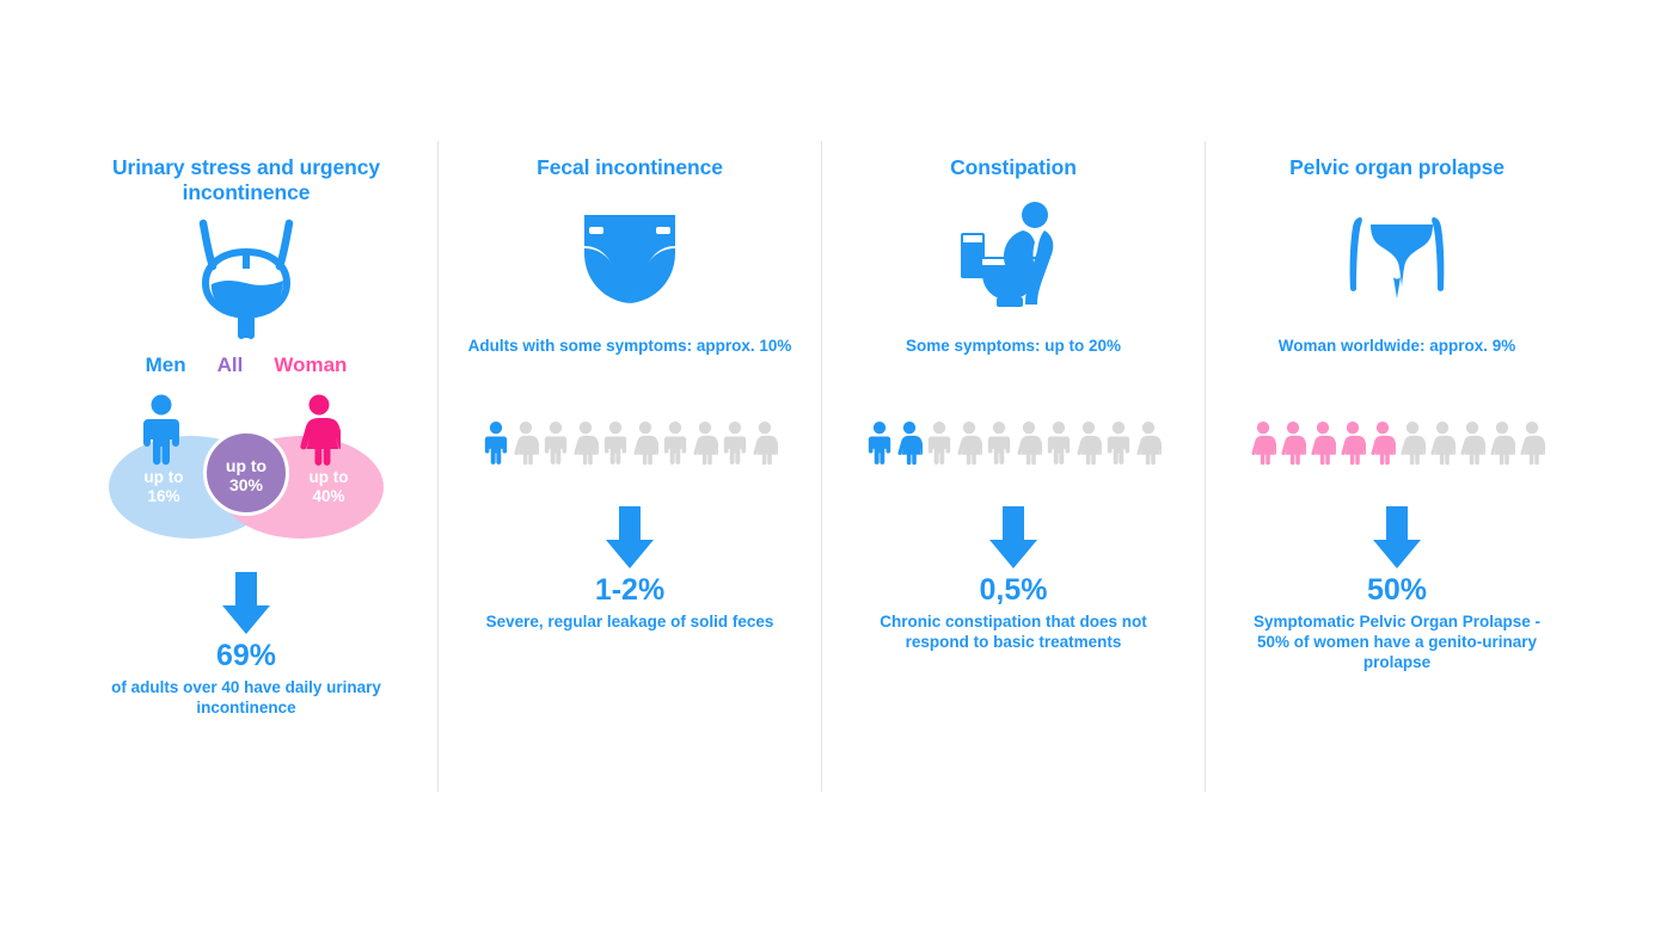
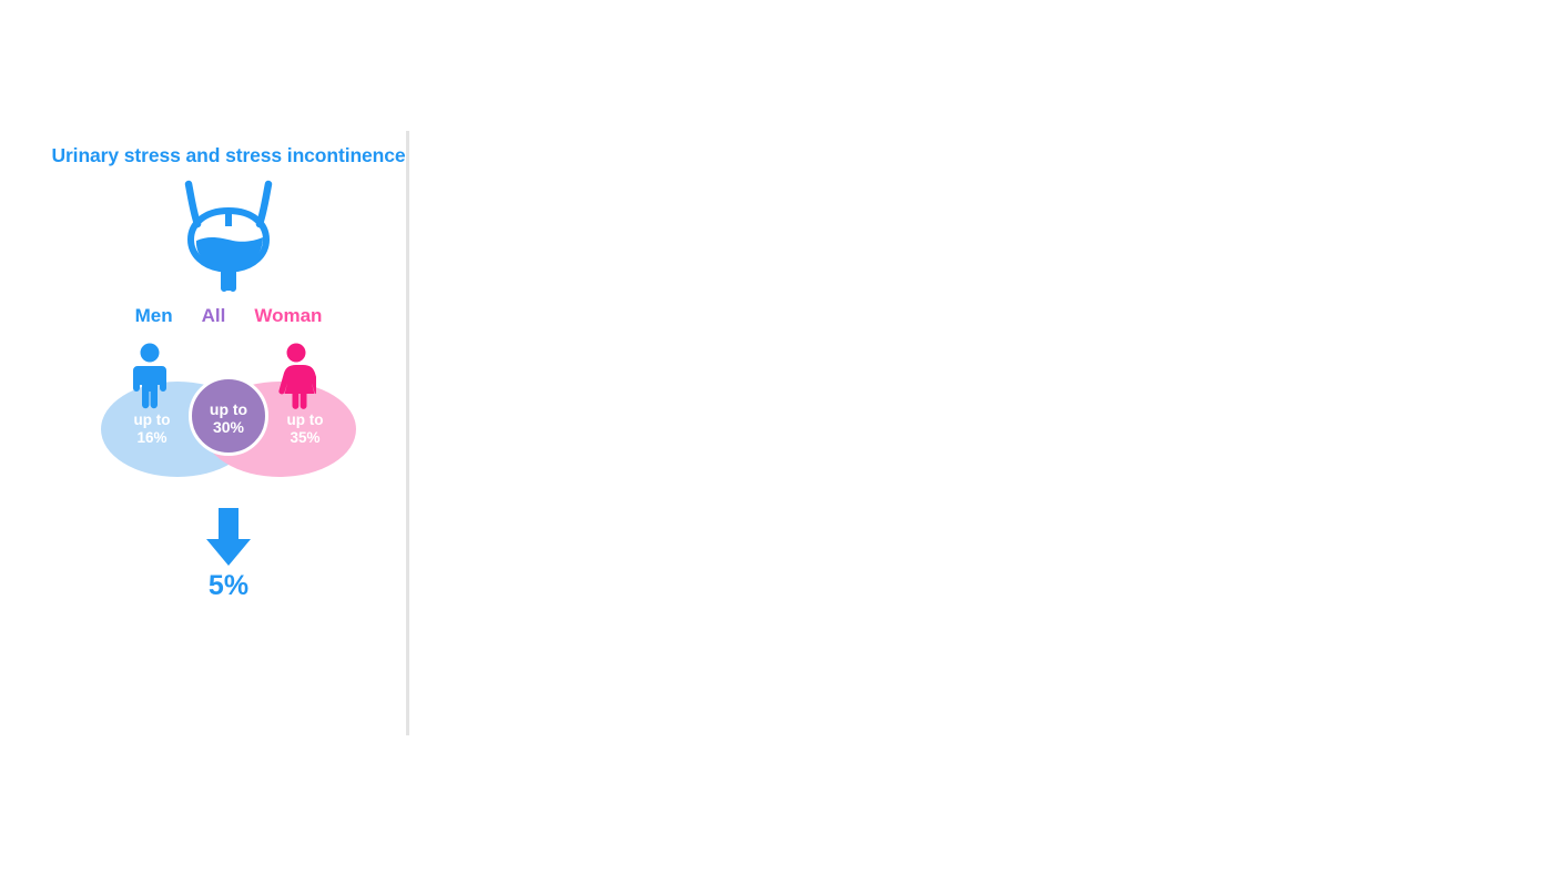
- Urinary stress and urgency incontinence
+ Urinary stress and stress incontinence
  Men
  All
  Woman
  up to
  16%
  up to
  30%
  up to
- 40%
+ 35%
- 69%
+ 5%
- of adults over 40 have daily urinary incontinence
- Fecal incontinence
- Adults with some symptoms: approx. 10%
- 1-2%
- Severe, regular leakage of solid feces
- Constipation
- Some symptoms: up to 20%
- 0,5%
- Chronic constipation that does not respond to basic treatments
- Pelvic organ prolapse
- Woman worldwide: approx. 9%
- 50%
- Symptomatic Pelvic Organ Prolapse - 50% of women have a genito-urinary prolapse
